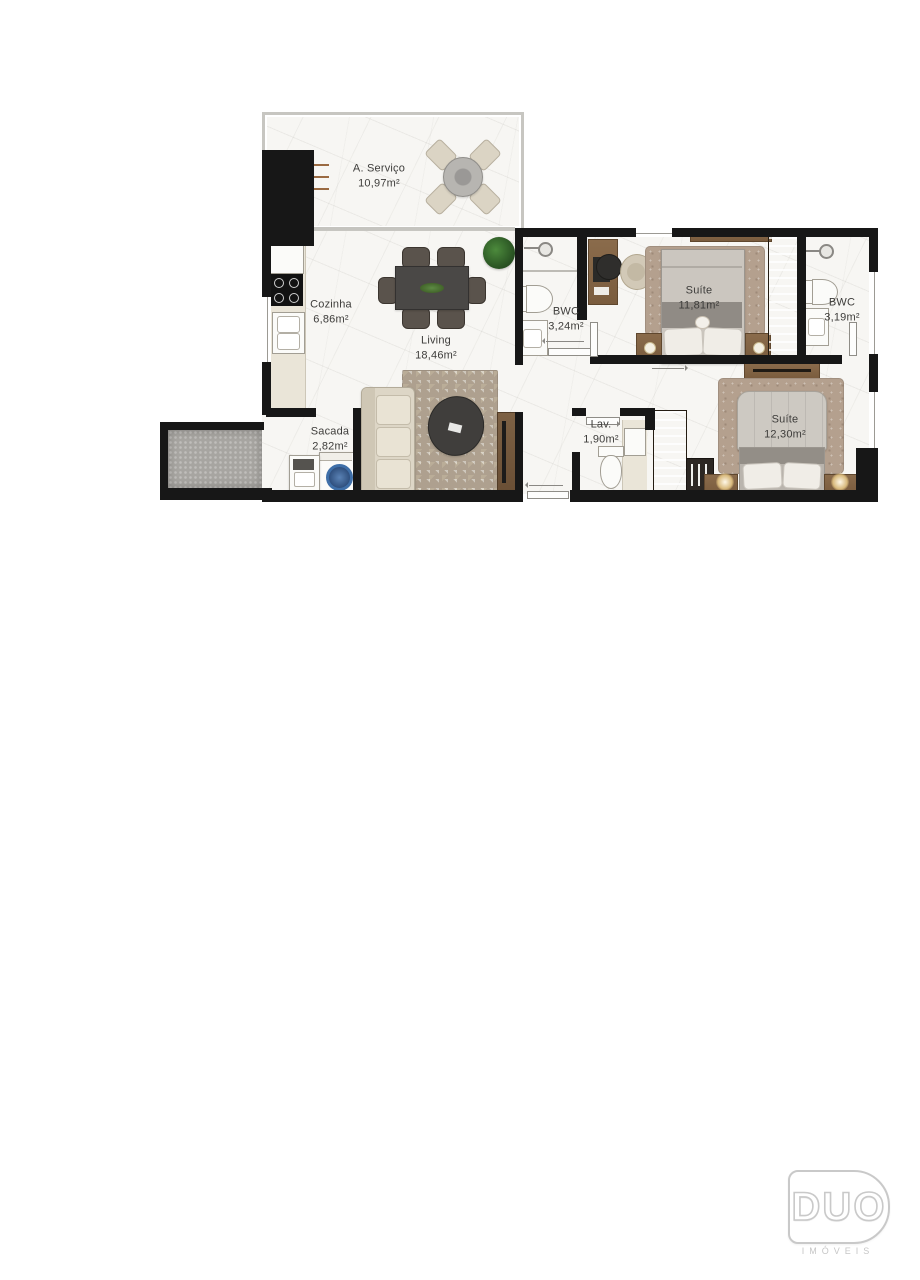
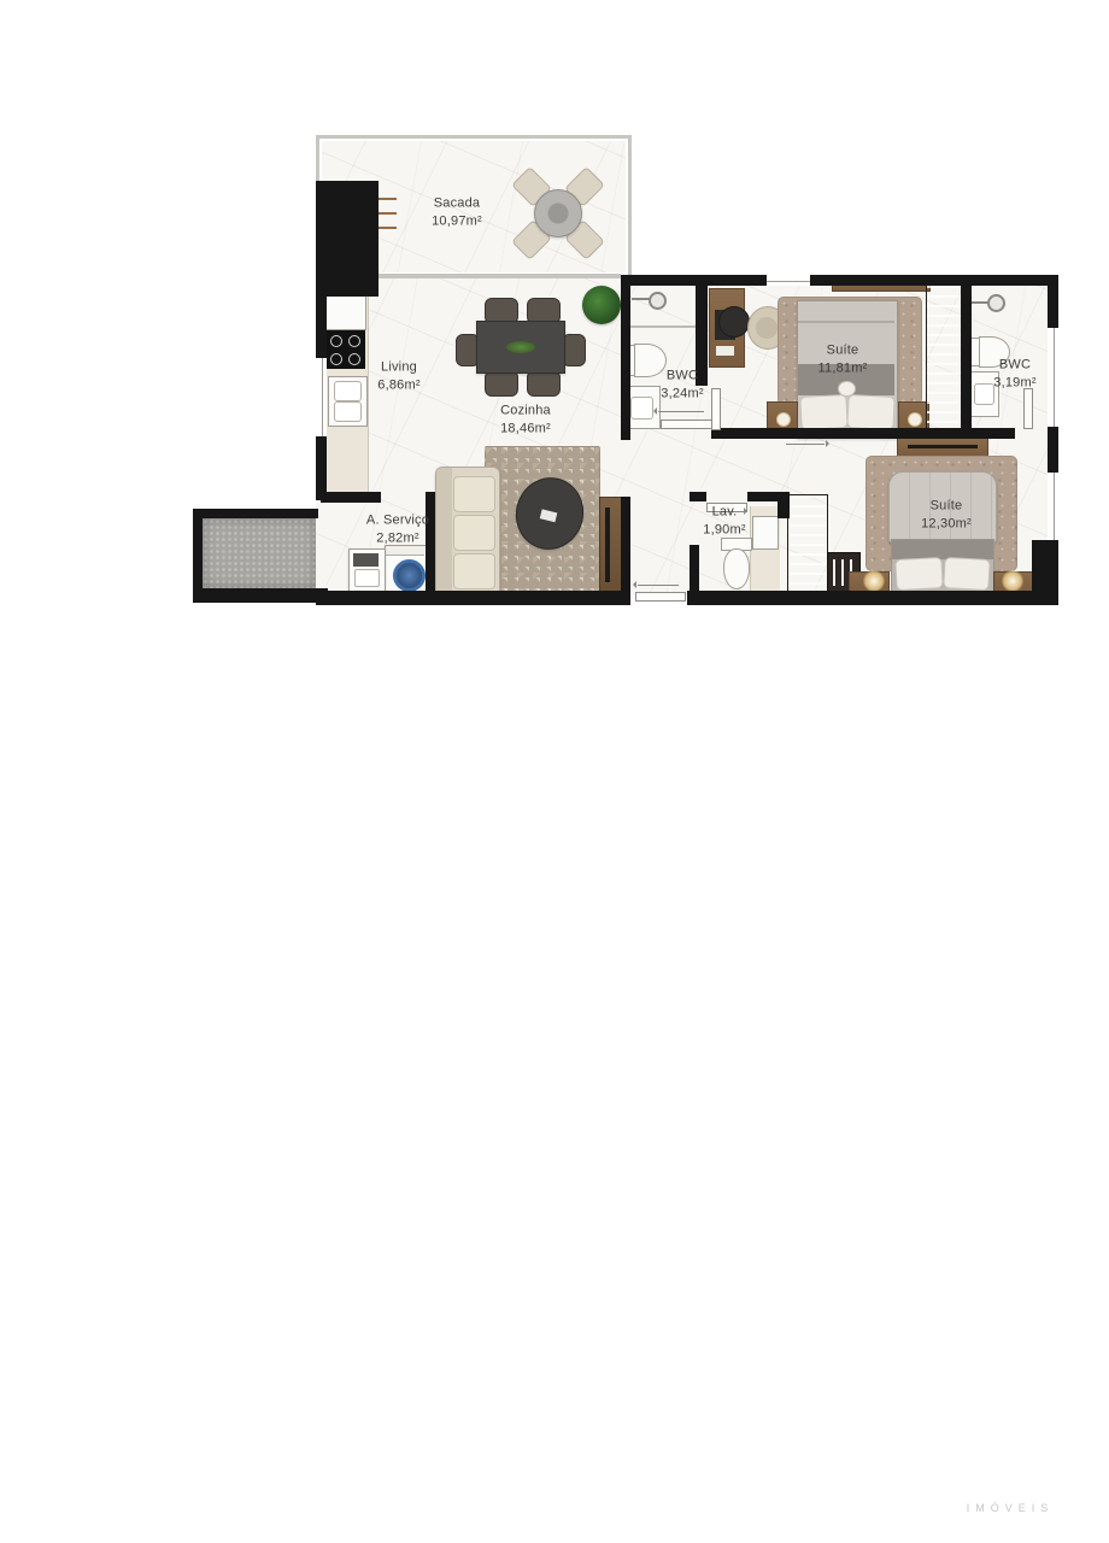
- A. Serviço
+ Sacada
  10,97m²
- Cozinha
+ Living
  6,86m²
- Living
+ Cozinha
  18,46m²
  BWC
  3,24m²
  Suíte
  11,81m²
  BWC
  3,19m²
- Sacada
+ A. Serviço
  2,82m²
  Lav.
  1,90m²
  Suíte
  12,30m²
- DUO
  IMÓVEIS
